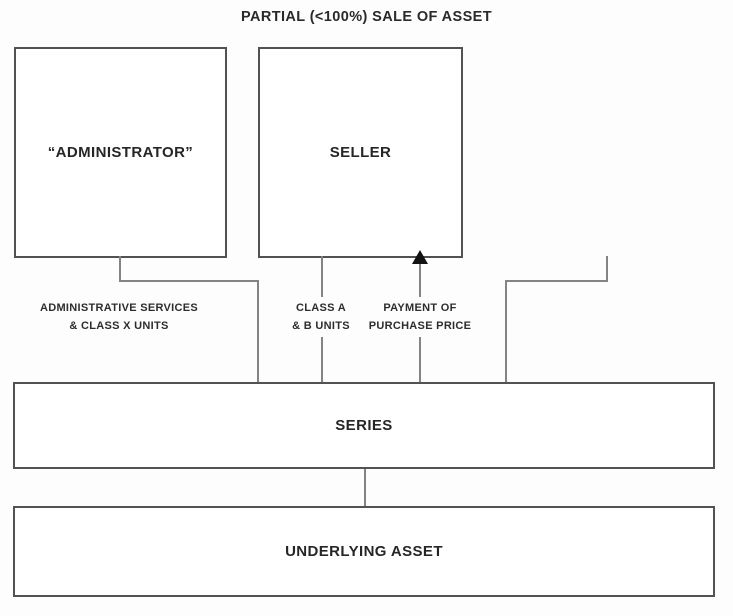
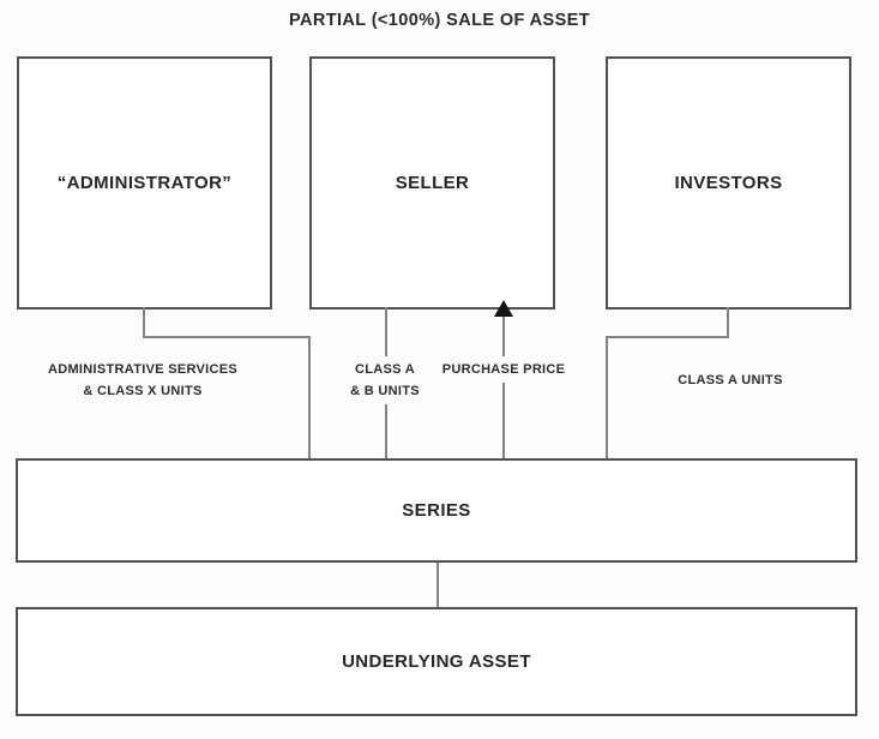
  PARTIAL (<100%) SALE OF ASSET
  “ADMINISTRATOR”
  SELLER
+ INVESTORS
  ADMINISTRATIVE SERVICES
  & CLASS X UNITS
  CLASS A
  & B UNITS
- PAYMENT OF
  PURCHASE PRICE
+ CLASS A UNITS
  SERIES
  UNDERLYING ASSET
